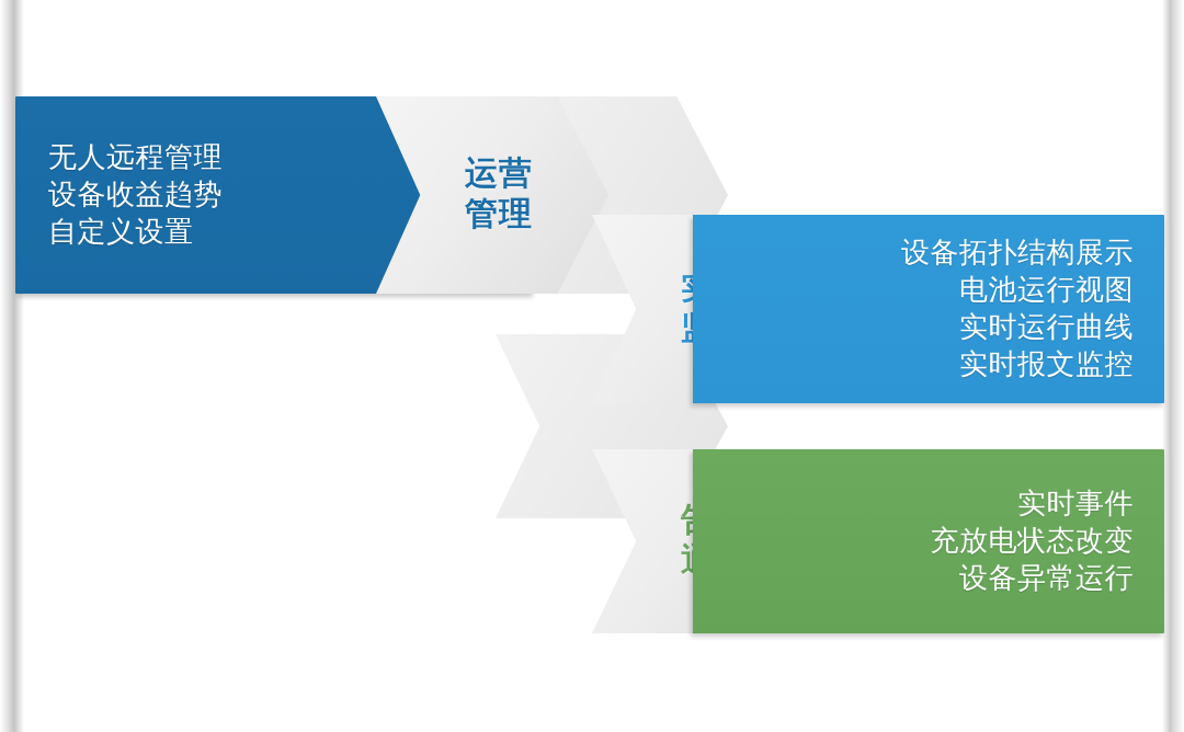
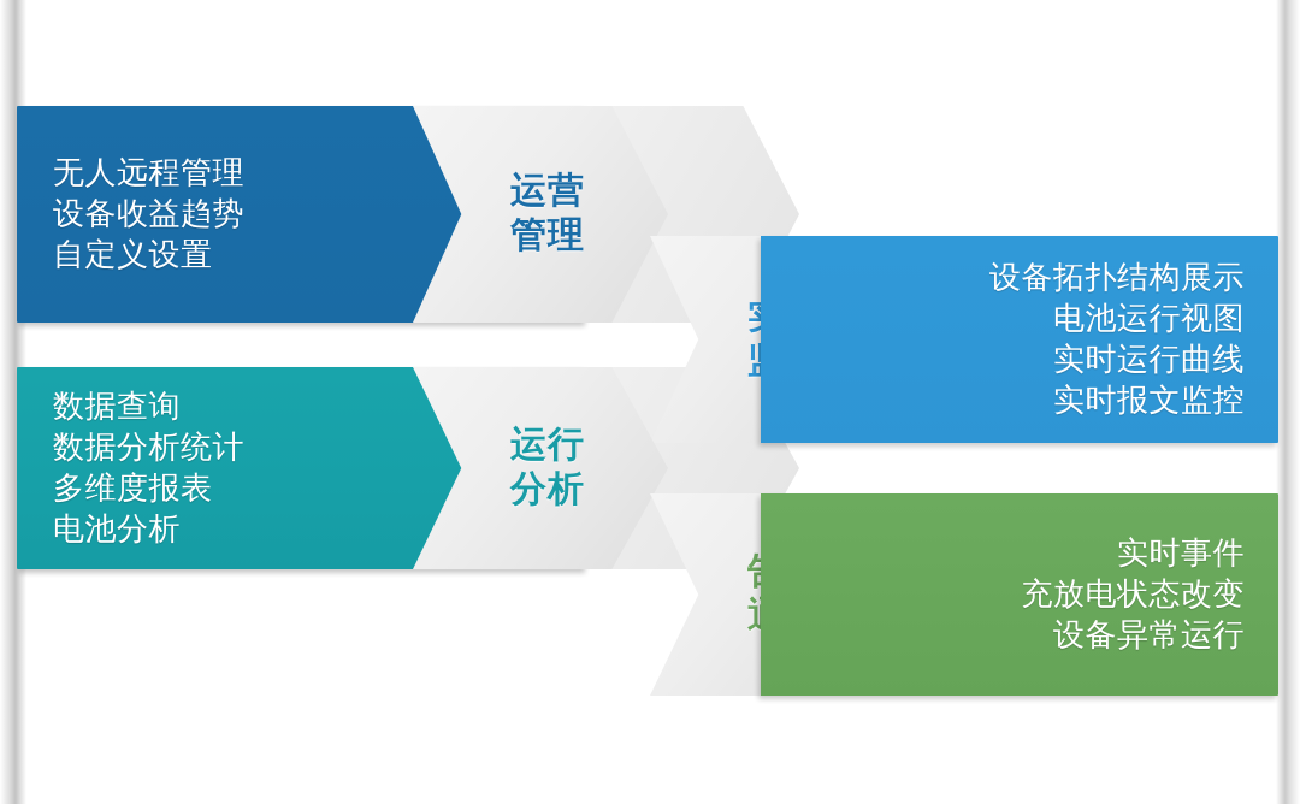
  无人远程管理
  设备收益趋势
  自定义设置
  运营
  管理
  设备拓扑结构展示
  电池运行视图
  实时运行曲线
  实时报文监控
+ 数据查询
+ 数据分析统计
+ 多维度报表
+ 电池分析
+ 运行
+ 分析
  实时事件
  充放电状态改变
  设备异常运行
